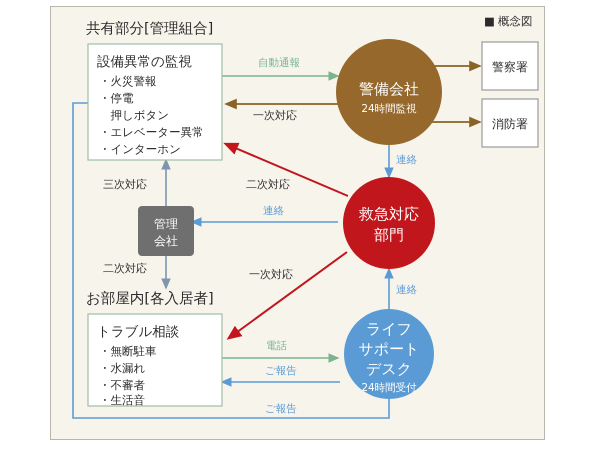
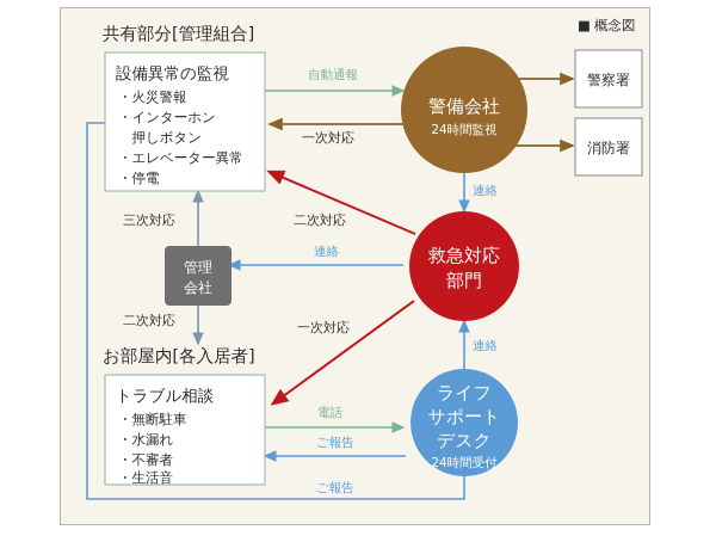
  ■
  概念図
  共有部分[管理組合]
  お部屋内[各入居者]
  自動通報
  一次対応
  連絡
  二次対応
  連絡
  一次対応
  連絡
  三次対応
  二次対応
  電話
  ご報告
  ご報告
  設備異常の監視
  ・火災警報
- ・停電
+ ・インターホン
  押しボタン
  ・エレベーター異常
- ・インターホン
+ ・停電
  管理
  会社
  トラブル相談
  ・無断駐車
  ・水漏れ
  ・不審者
  ・生活音
  警察署
  消防署
  警備会社
  24時間監視
  救急対応
  部門
  ライフ
  サポート
  デスク
  24時間受付
